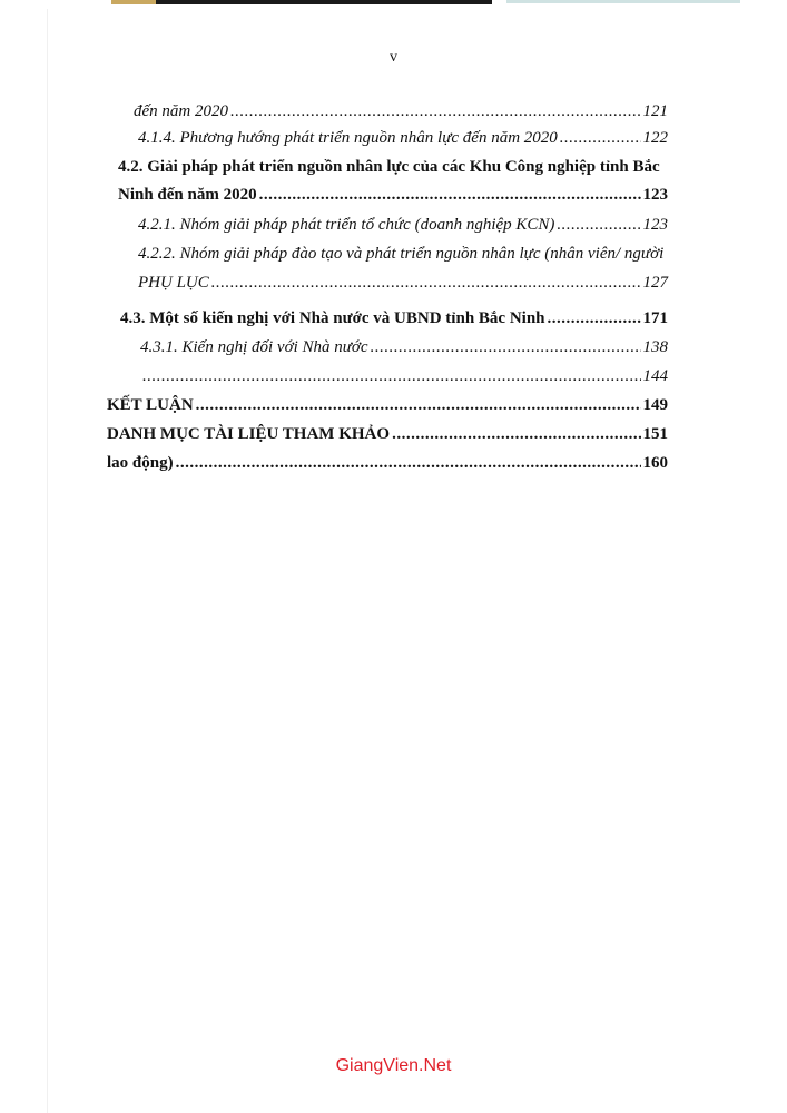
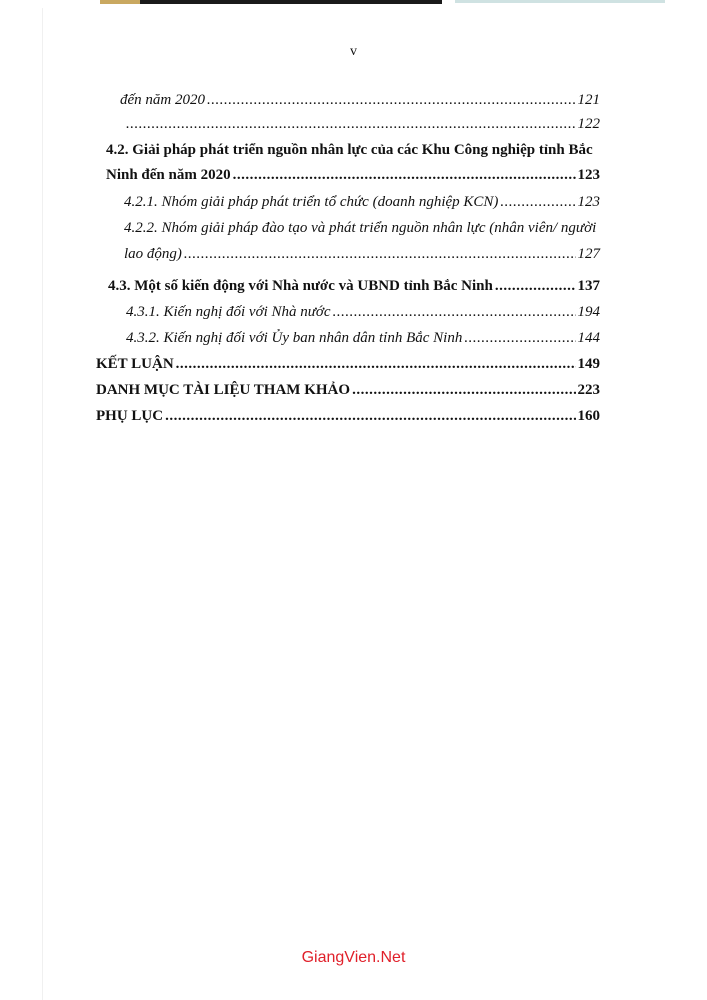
  v
  đến năm 2020
  121
- 4.1.4. Phương hướng phát triển nguồn nhân lực đến năm 2020
  122
  4.2. Giải pháp phát triển nguồn nhân lực của các Khu Công nghiệp tỉnh Bắc
  Ninh đến năm 2020
  123
  4.2.1. Nhóm giải pháp phát triển tổ chức (doanh nghiệp KCN)
  123
  4.2.2. Nhóm giải pháp đào tạo và phát triển nguồn nhân lực (nhân viên/ người
- PHỤ LỤC
+ lao động)
  127
- 4.3. Một số kiến nghị với Nhà nước và UBND tỉnh Bắc Ninh
+ 4.3. Một số kiến động với Nhà nước và UBND tỉnh Bắc Ninh
- 171
+ 137
  4.3.1. Kiến nghị đối với Nhà nước
- 138
+ 194
+ 4.3.2. Kiến nghị đối với Ủy ban nhân dân tỉnh Bắc Ninh
  144
  KẾT LUẬN
  149
  DANH MỤC TÀI LIỆU THAM KHẢO
- 151
+ 223
- lao động)
+ PHỤ LỤC
  160
  GiangVien.Net
